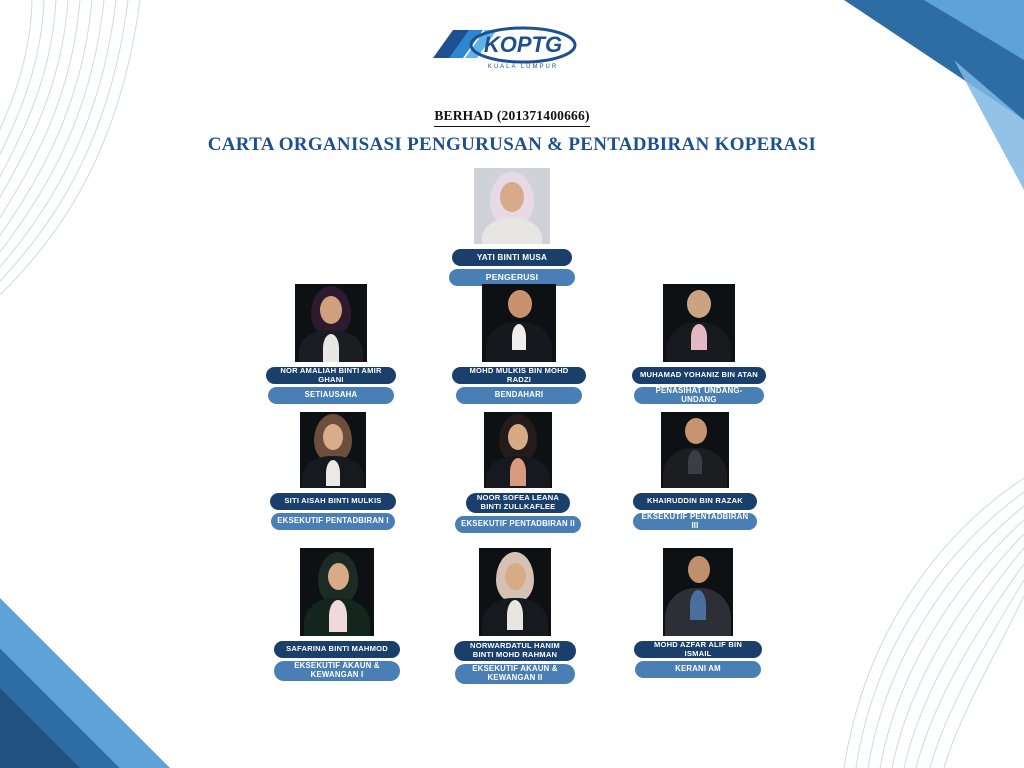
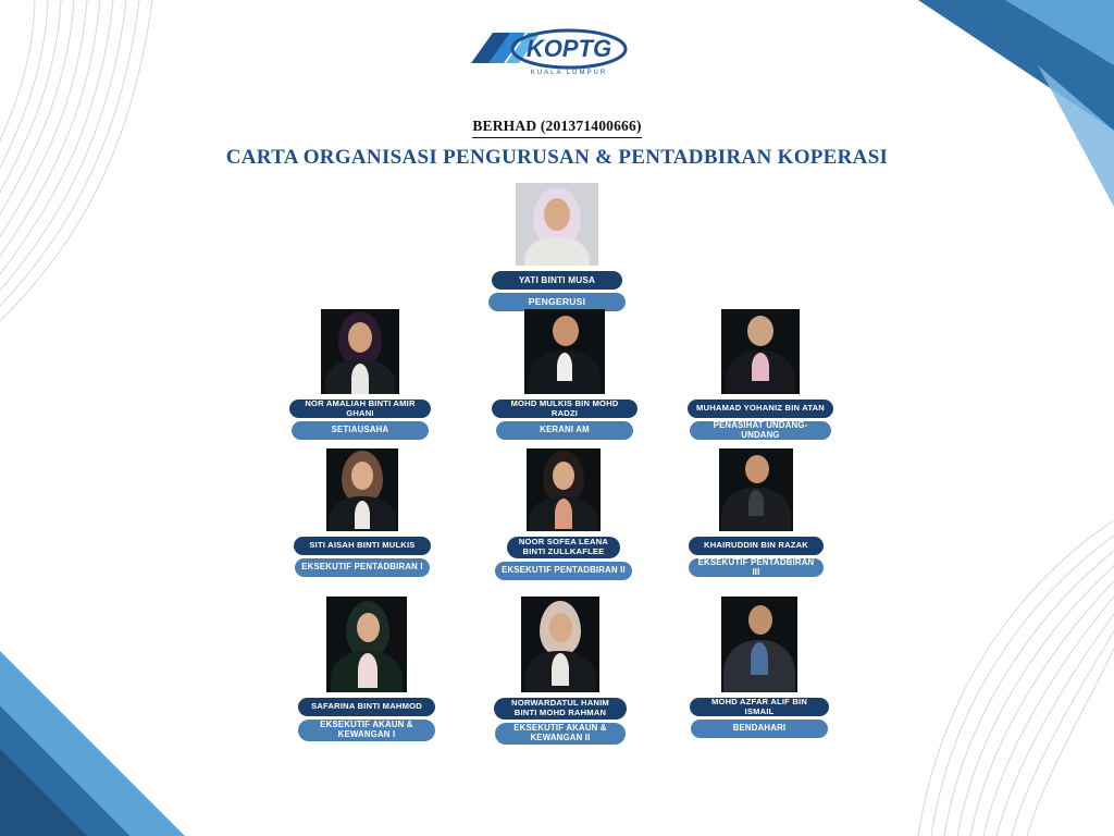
  KOPTG
  BERHAD (201371400666)
  CARTA ORGANISASI PENGURUSAN & PENTADBIRAN KOPERASI
  YATI BINTI MUSA
  PENGERUSI
  NOR AMALIAH BINTI AMIR GHANI
  SETIAUSAHA
  MOHD MULKIS BIN MOHD RADZI
- BENDAHARI
+ KERANI AM
  MUHAMAD YOHANIZ BIN ATAN
  PENASIHAT UNDANG-UNDANG
  SITI AISAH BINTI MULKIS
  EKSEKUTIF PENTADBIRAN I
  NOOR SOFEA LEANA BINTI ZULLKAFLEE
  EKSEKUTIF PENTADBIRAN II
  KHAIRUDDIN BIN RAZAK
  EKSEKUTIF PENTADBIRAN III
  SAFARINA BINTI MAHMOD
  EKSEKUTIF AKAUN & KEWANGAN I
  NORWARDATUL HANIM BINTI MOHD RAHMAN
  EKSEKUTIF AKAUN & KEWANGAN II
  MOHD AZFAR ALIF BIN ISMAIL
- KERANI AM
+ BENDAHARI
